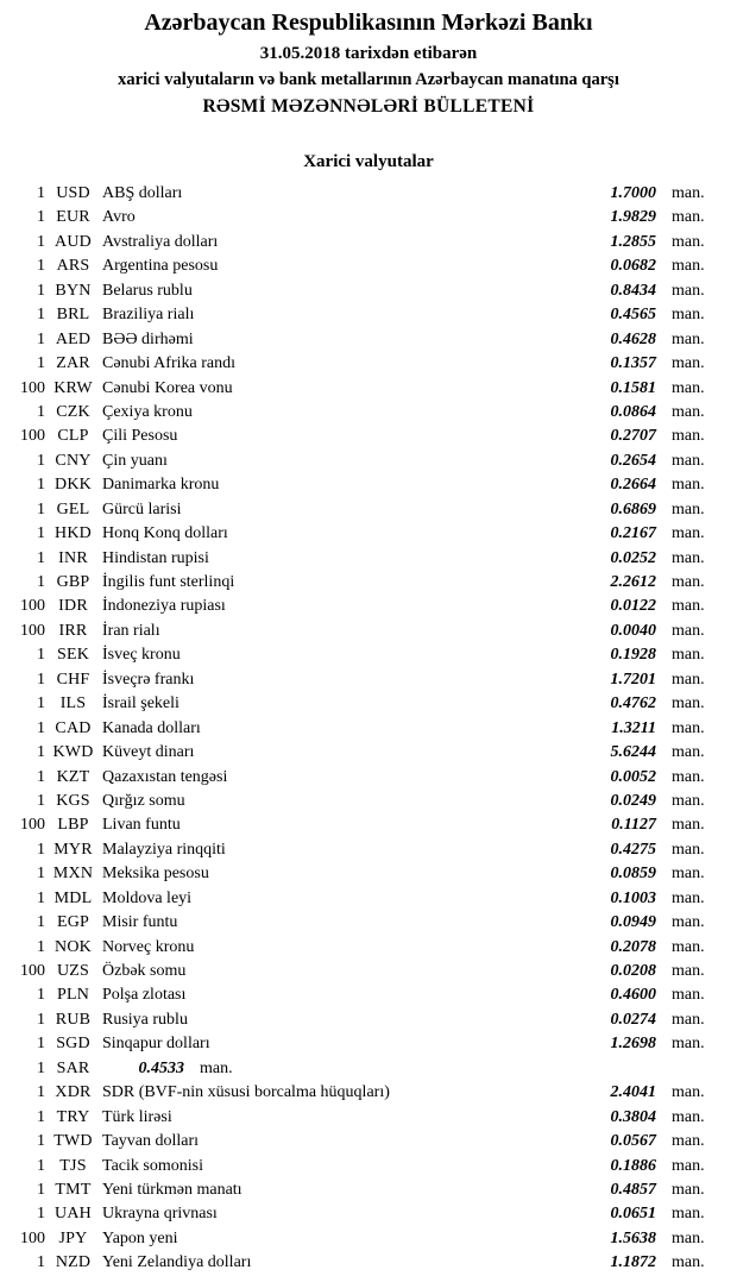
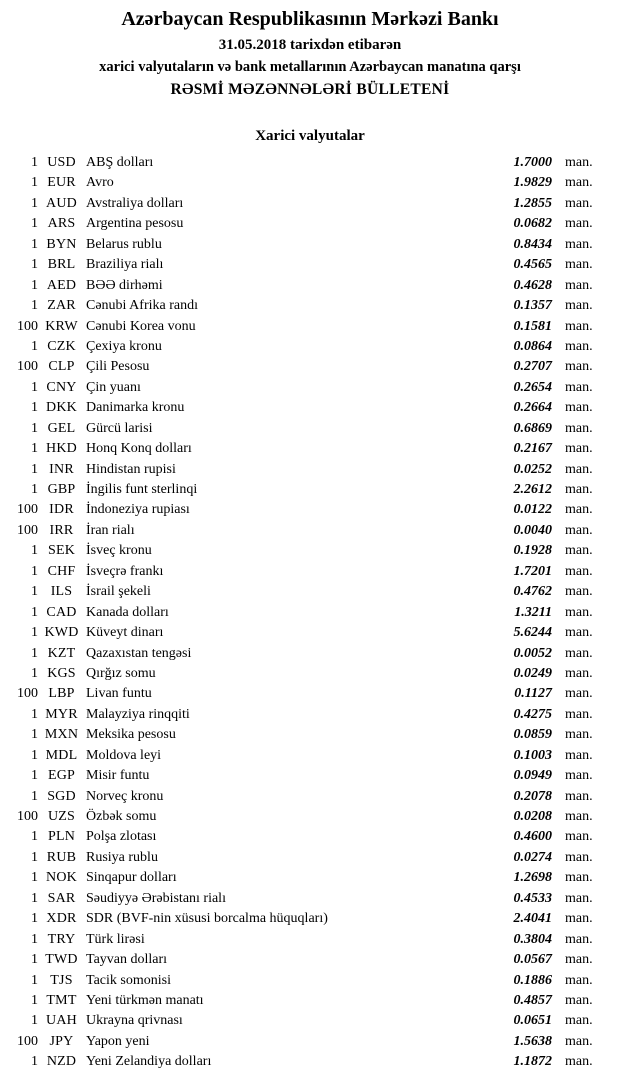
  Azərbaycan Respublikasının Mərkəzi Bankı
  31.05.2018 tarixdən etibarən
  xarici valyutaların və bank metallarının Azərbaycan manatına qarşı
  RƏSMİ MƏZƏNNƏLƏRİ BÜLLETENİ
  Xarici valyutalar
  1
  USD
  ABŞ dolları
  1.7000
  man.
  1
  EUR
  Avro
  1.9829
  man.
  1
  AUD
  Avstraliya dolları
  1.2855
  man.
  1
  ARS
  Argentina pesosu
  0.0682
  man.
  1
  BYN
  Belarus rublu
  0.8434
  man.
  1
  BRL
  Braziliya rialı
  0.4565
  man.
  1
  AED
  BƏƏ dirhəmi
  0.4628
  man.
  1
  ZAR
  Cənubi Afrika randı
  0.1357
  man.
  100
  KRW
  Cənubi Korea vonu
  0.1581
  man.
  1
  CZK
  Çexiya kronu
  0.0864
  man.
  100
  CLP
  Çili Pesosu
  0.2707
  man.
  1
  CNY
  Çin yuanı
  0.2654
  man.
  1
  DKK
  Danimarka kronu
  0.2664
  man.
  1
  GEL
  Gürcü larisi
  0.6869
  man.
  1
  HKD
  Honq Konq dolları
  0.2167
  man.
  1
  INR
  Hindistan rupisi
  0.0252
  man.
  1
  GBP
  İngilis funt sterlinqi
  2.2612
  man.
  100
  IDR
  İndoneziya rupiası
  0.0122
  man.
  100
  IRR
  İran rialı
  0.0040
  man.
  1
  SEK
  İsveç kronu
  0.1928
  man.
  1
  CHF
  İsveçrə frankı
  1.7201
  man.
  1
  ILS
  İsrail şekeli
  0.4762
  man.
  1
  CAD
  Kanada dolları
  1.3211
  man.
  1
  KWD
  Küveyt dinarı
  5.6244
  man.
  1
  KZT
  Qazaxıstan tengəsi
  0.0052
  man.
  1
  KGS
  Qırğız somu
  0.0249
  man.
  100
  LBP
  Livan funtu
  0.1127
  man.
  1
  MYR
  Malayziya rinqqiti
  0.4275
  man.
  1
  MXN
  Meksika pesosu
  0.0859
  man.
  1
  MDL
  Moldova leyi
  0.1003
  man.
  1
  EGP
  Misir funtu
  0.0949
  man.
  1
- NOK
+ SGD
  Norveç kronu
  0.2078
  man.
  100
  UZS
  Özbək somu
  0.0208
  man.
  1
  PLN
  Polşa zlotası
  0.4600
  man.
  1
  RUB
  Rusiya rublu
  0.0274
  man.
  1
- SGD
+ NOK
  Sinqapur dolları
  1.2698
  man.
  1
  SAR
+ Səudiyyə Ərəbistanı rialı
  0.4533
  man.
  1
  XDR
  SDR (BVF-nin xüsusi borcalma hüquqları)
  2.4041
  man.
  1
  TRY
  Türk lirəsi
  0.3804
  man.
  1
  TWD
  Tayvan dolları
  0.0567
  man.
  1
  TJS
  Tacik somonisi
  0.1886
  man.
  1
  TMT
  Yeni türkmən manatı
  0.4857
  man.
  1
  UAH
  Ukrayna qrivnası
  0.0651
  man.
  100
  JPY
  Yapon yeni
  1.5638
  man.
  1
  NZD
  Yeni Zelandiya dolları
  1.1872
  man.
